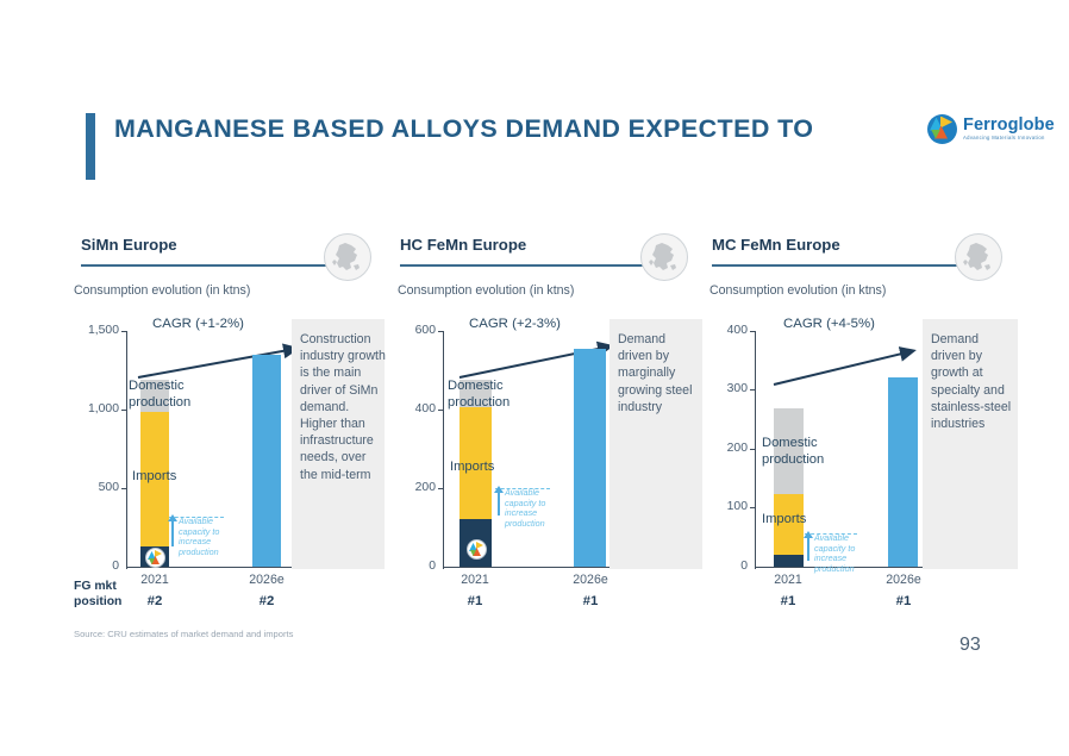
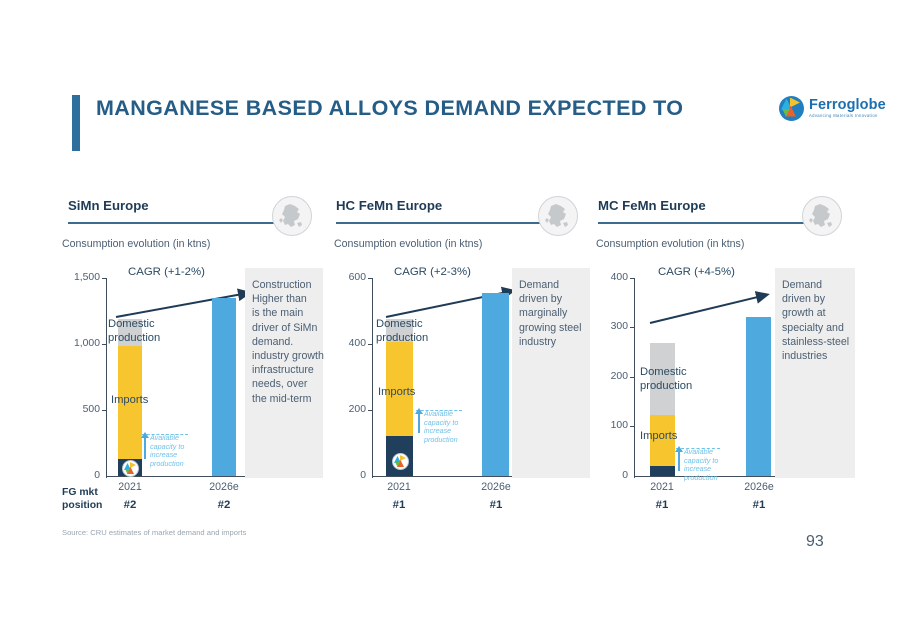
  MANGANESE BASED ALLOYS DEMAND EXPECTED TO
  Ferroglobe
  SiMn Europe
  Consumption evolution (in ktns)
  CAGR (+1-2%)
  1,500
  1,000
  500
  0
  Domestic
  production
  Imports
  Available
  capacity to
  increase
  production
  2021
  2026e
  #2
  #2
  FG mkt
  position
  Construction
- industry growth
+ Higher than
  is the main
  driver of SiMn
  demand.
- Higher than
+ industry growth
  infrastructure
  needs, over
  the mid-term
  HC FeMn Europe
  Consumption evolution (in ktns)
  CAGR (+2-3%)
  600
  400
  200
  0
  Domestic
  production
  Imports
  Available
  capacity to
  increase
  production
  2021
  2026e
  #1
  #1
  Demand
  driven by
  marginally
  growing steel
  industry
  MC FeMn Europe
  Consumption evolution (in ktns)
  CAGR (+4-5%)
  400
  300
  200
  100
  0
  Domestic
  production
  Imports
  Available
  capacity to
  increase
  production
  2021
  2026e
  #1
  #1
  Demand
  driven by
  growth at
  specialty and
  stainless-steel
  industries
  Source: CRU estimates of market demand and imports
  93
